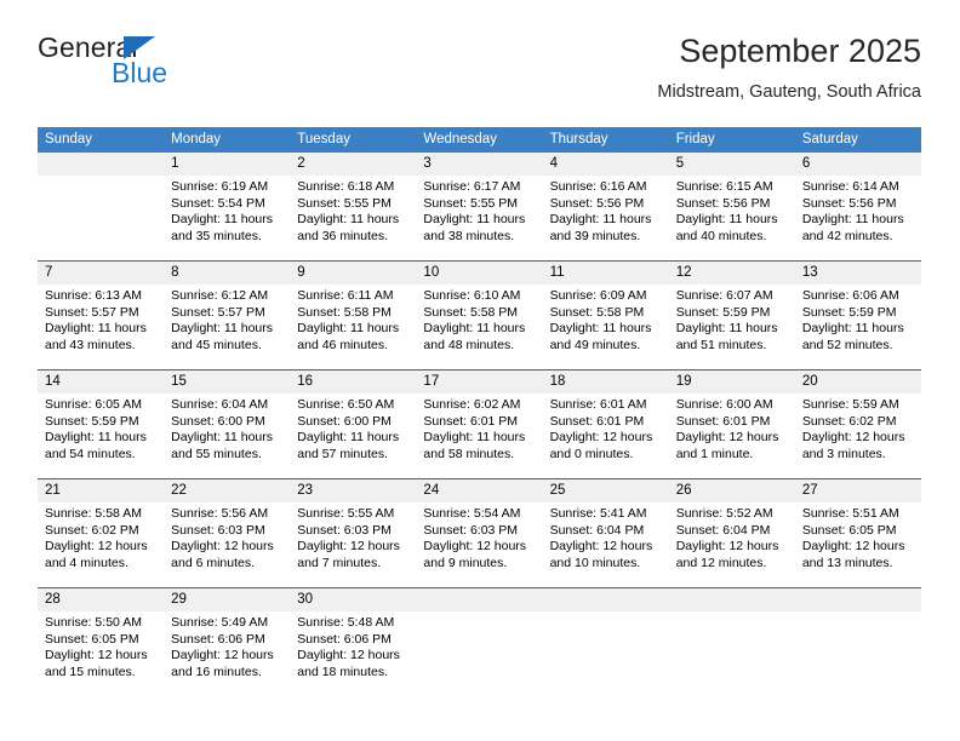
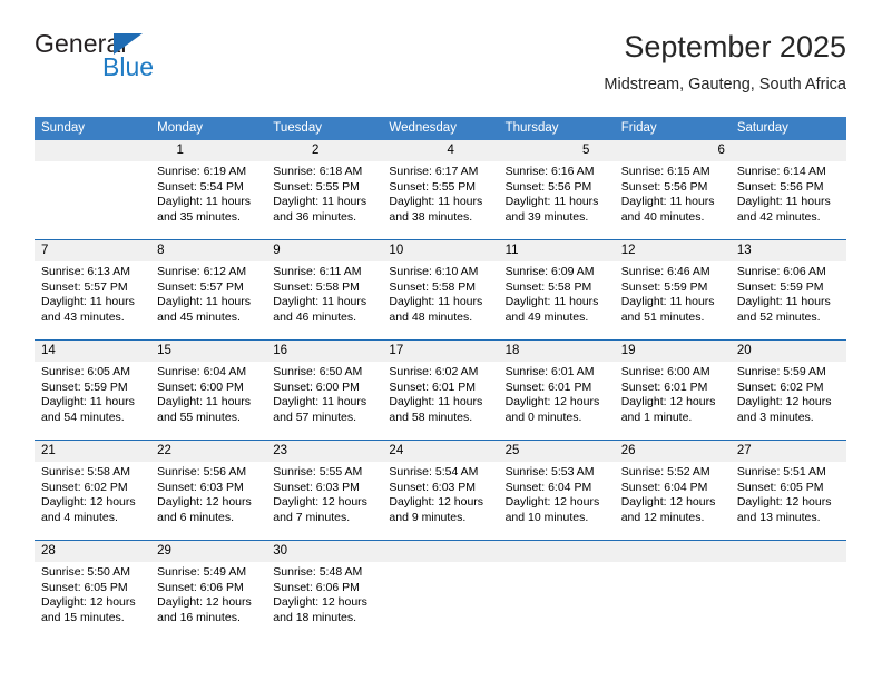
  General
  Blue
  September 2025
  Midstream, Gauteng, South Africa
  Sunday
  Monday
  Tuesday
  Wednesday
  Thursday
  Friday
  Saturday
  1
  2
- 3
  4
  5
  6
  Sunrise: 6:19 AM
  Sunset: 5:54 PM
  Daylight: 11 hours
  and 35 minutes.
  Sunrise: 6:18 AM
  Sunset: 5:55 PM
  Daylight: 11 hours
  and 36 minutes.
  Sunrise: 6:17 AM
  Sunset: 5:55 PM
  Daylight: 11 hours
  and 38 minutes.
  Sunrise: 6:16 AM
  Sunset: 5:56 PM
  Daylight: 11 hours
  and 39 minutes.
  Sunrise: 6:15 AM
  Sunset: 5:56 PM
  Daylight: 11 hours
  and 40 minutes.
  Sunrise: 6:14 AM
  Sunset: 5:56 PM
  Daylight: 11 hours
  and 42 minutes.
  7
  8
  9
  10
  11
  12
  13
  Sunrise: 6:13 AM
  Sunset: 5:57 PM
  Daylight: 11 hours
  and 43 minutes.
  Sunrise: 6:12 AM
  Sunset: 5:57 PM
  Daylight: 11 hours
  and 45 minutes.
  Sunrise: 6:11 AM
  Sunset: 5:58 PM
  Daylight: 11 hours
  and 46 minutes.
  Sunrise: 6:10 AM
  Sunset: 5:58 PM
  Daylight: 11 hours
  and 48 minutes.
  Sunrise: 6:09 AM
  Sunset: 5:58 PM
  Daylight: 11 hours
  and 49 minutes.
- Sunrise: 6:07 AM
+ Sunrise: 6:46 AM
  Sunset: 5:59 PM
  Daylight: 11 hours
  and 51 minutes.
  Sunrise: 6:06 AM
  Sunset: 5:59 PM
  Daylight: 11 hours
  and 52 minutes.
  14
  15
  16
  17
  18
  19
  20
  Sunrise: 6:05 AM
  Sunset: 5:59 PM
  Daylight: 11 hours
  and 54 minutes.
  Sunrise: 6:04 AM
  Sunset: 6:00 PM
  Daylight: 11 hours
  and 55 minutes.
  Sunrise: 6:50 AM
  Sunset: 6:00 PM
  Daylight: 11 hours
  and 57 minutes.
  Sunrise: 6:02 AM
  Sunset: 6:01 PM
  Daylight: 11 hours
  and 58 minutes.
  Sunrise: 6:01 AM
  Sunset: 6:01 PM
  Daylight: 12 hours
  and 0 minutes.
  Sunrise: 6:00 AM
  Sunset: 6:01 PM
  Daylight: 12 hours
  and 1 minute.
  Sunrise: 5:59 AM
  Sunset: 6:02 PM
  Daylight: 12 hours
  and 3 minutes.
  21
  22
  23
  24
  25
  26
  27
  Sunrise: 5:58 AM
  Sunset: 6:02 PM
  Daylight: 12 hours
  and 4 minutes.
  Sunrise: 5:56 AM
  Sunset: 6:03 PM
  Daylight: 12 hours
  and 6 minutes.
  Sunrise: 5:55 AM
  Sunset: 6:03 PM
  Daylight: 12 hours
  and 7 minutes.
  Sunrise: 5:54 AM
  Sunset: 6:03 PM
  Daylight: 12 hours
  and 9 minutes.
- Sunrise: 5:41 AM
+ Sunrise: 5:53 AM
  Sunset: 6:04 PM
  Daylight: 12 hours
  and 10 minutes.
  Sunrise: 5:52 AM
  Sunset: 6:04 PM
  Daylight: 12 hours
  and 12 minutes.
  Sunrise: 5:51 AM
  Sunset: 6:05 PM
  Daylight: 12 hours
  and 13 minutes.
  28
  29
  30
  Sunrise: 5:50 AM
  Sunset: 6:05 PM
  Daylight: 12 hours
  and 15 minutes.
  Sunrise: 5:49 AM
  Sunset: 6:06 PM
  Daylight: 12 hours
  and 16 minutes.
  Sunrise: 5:48 AM
  Sunset: 6:06 PM
  Daylight: 12 hours
  and 18 minutes.
